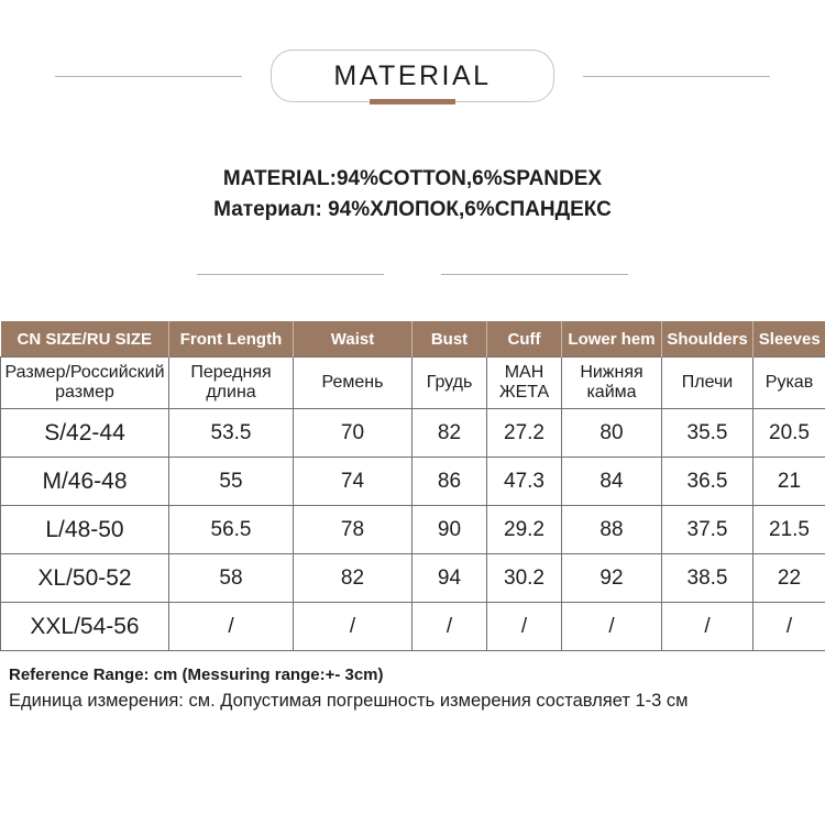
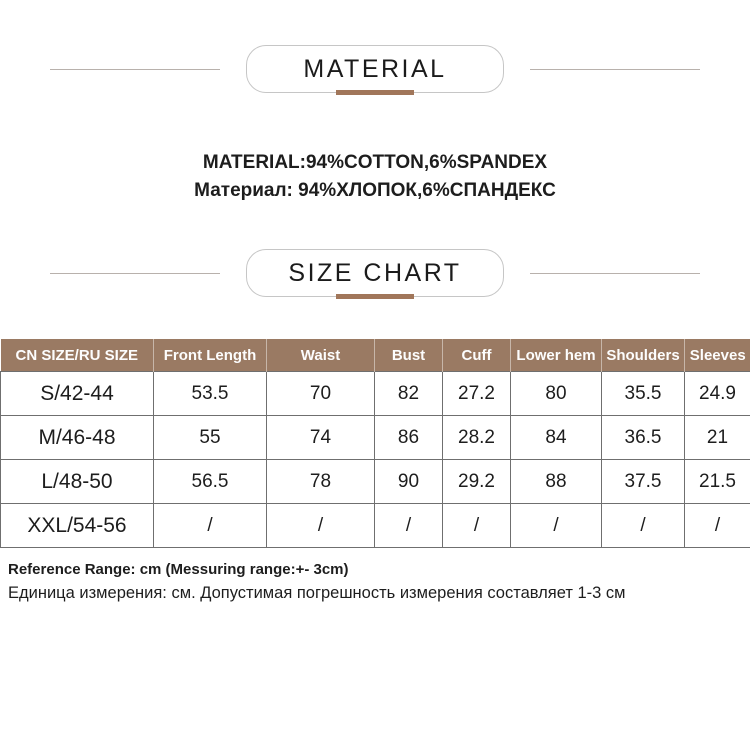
  MATERIAL
  MATERIAL:94%COTTON,6%SPANDEX
  Материал: 94%ХЛОПОК,6%СПАНДЕКС
+ SIZE CHART
  CN SIZE/RU SIZE	Front Length	Waist	Bust	Cuff	Lower hem	Shoulders	Sleeves
- Размер/Российский размер	Передняя длина	Ремень	Грудь	МАН ЖЕТА	Нижняя кайма	Плечи	Рукав
- S/42-44	53.5	70	82	27.2	80	35.5	20.5
+ S/42-44	53.5	70	82	27.2	80	35.5	24.9
- M/46-48	55	74	86	47.3	84	36.5	21
+ M/46-48	55	74	86	28.2	84	36.5	21
  L/48-50	56.5	78	90	29.2	88	37.5	21.5
- XL/50-52	58	82	94	30.2	92	38.5	22
  XXL/54-56	/	/	/	/	/	/	/
  Reference Range: cm (Messuring range:+- 3cm)
  Единица измерения: см. Допустимая погрешность измерения составляет 1-3 см
